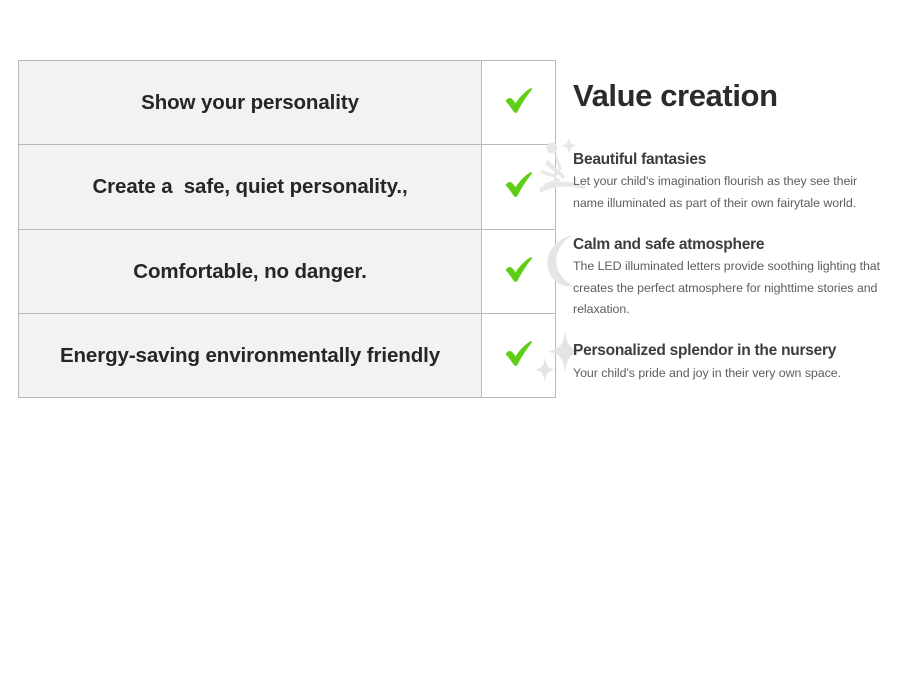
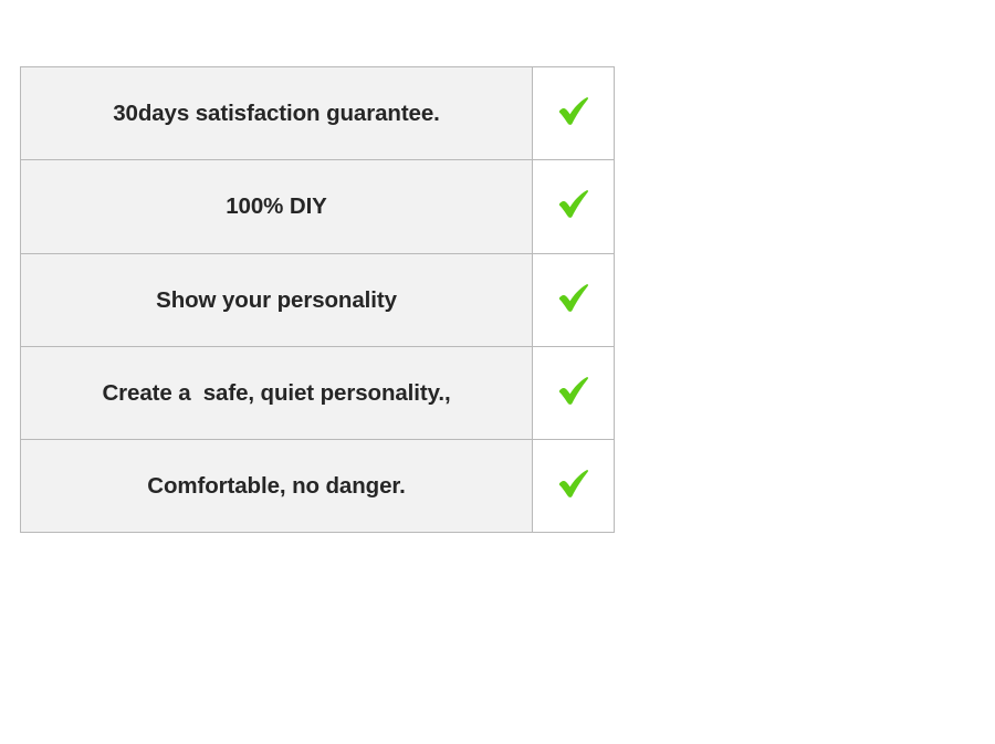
+ 30days satisfaction guarantee.
+ 100% DIY
  Show your personality
  Create a safe, quiet personality.,
  Comfortable, no danger.
- Energy-saving environmentally friendly
- Value creation
- Beautiful fantasies
- Let your child's imagination flourish as they see their name illuminated as part of their own fairytale world.
- Calm and safe atmosphere
- The LED illuminated letters provide soothing lighting that creates the perfect atmosphere for nighttime stories and relaxation.
- Personalized splendor in the nursery
- Your child's pride and joy in their very own space.
